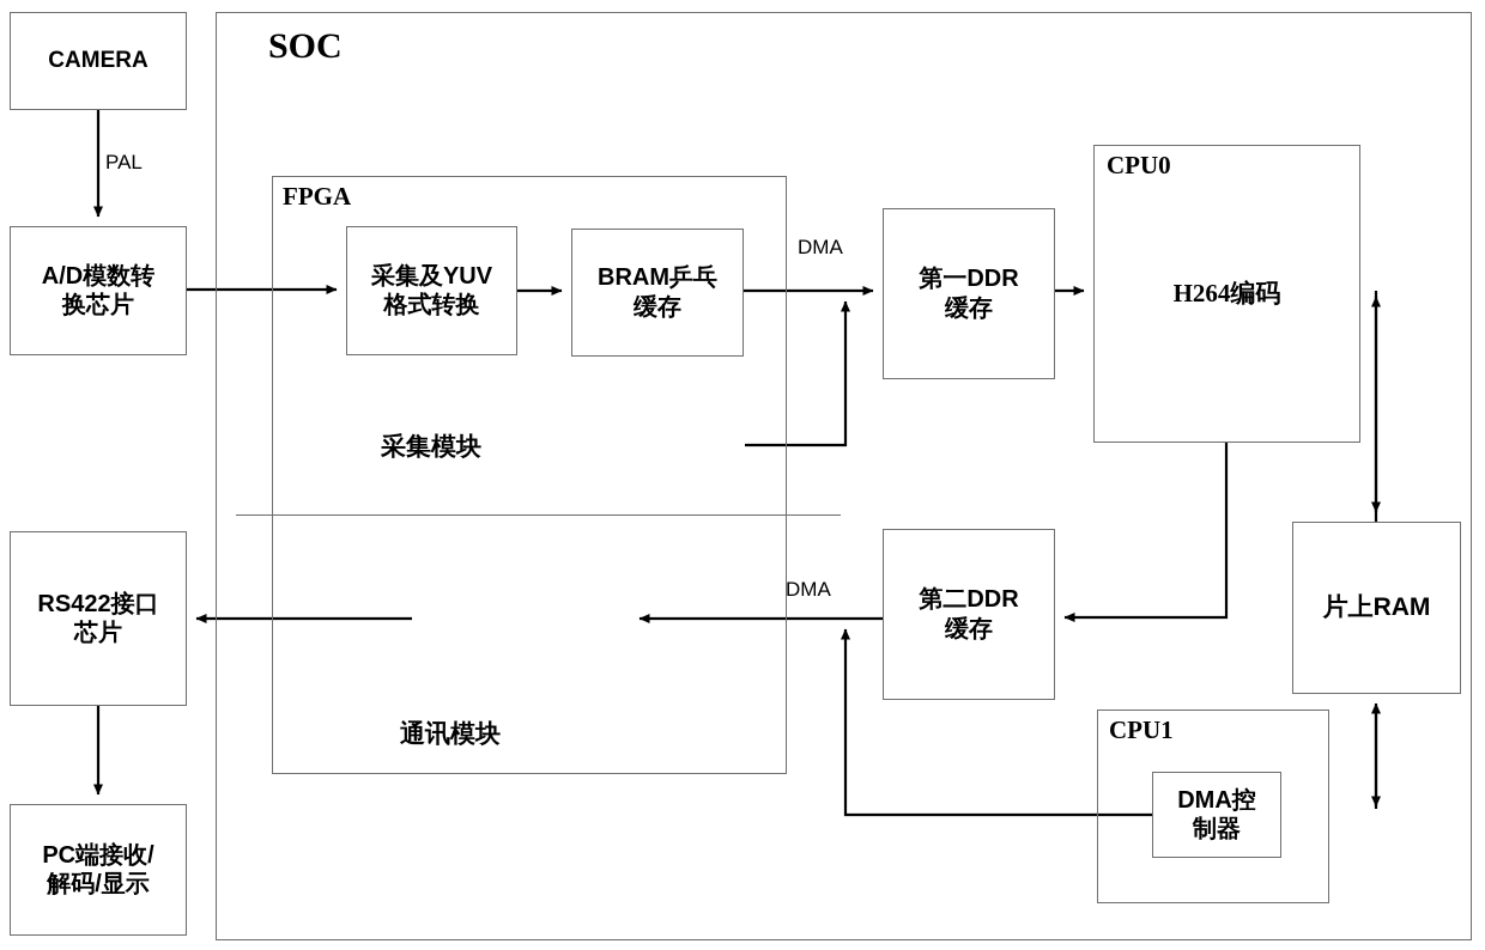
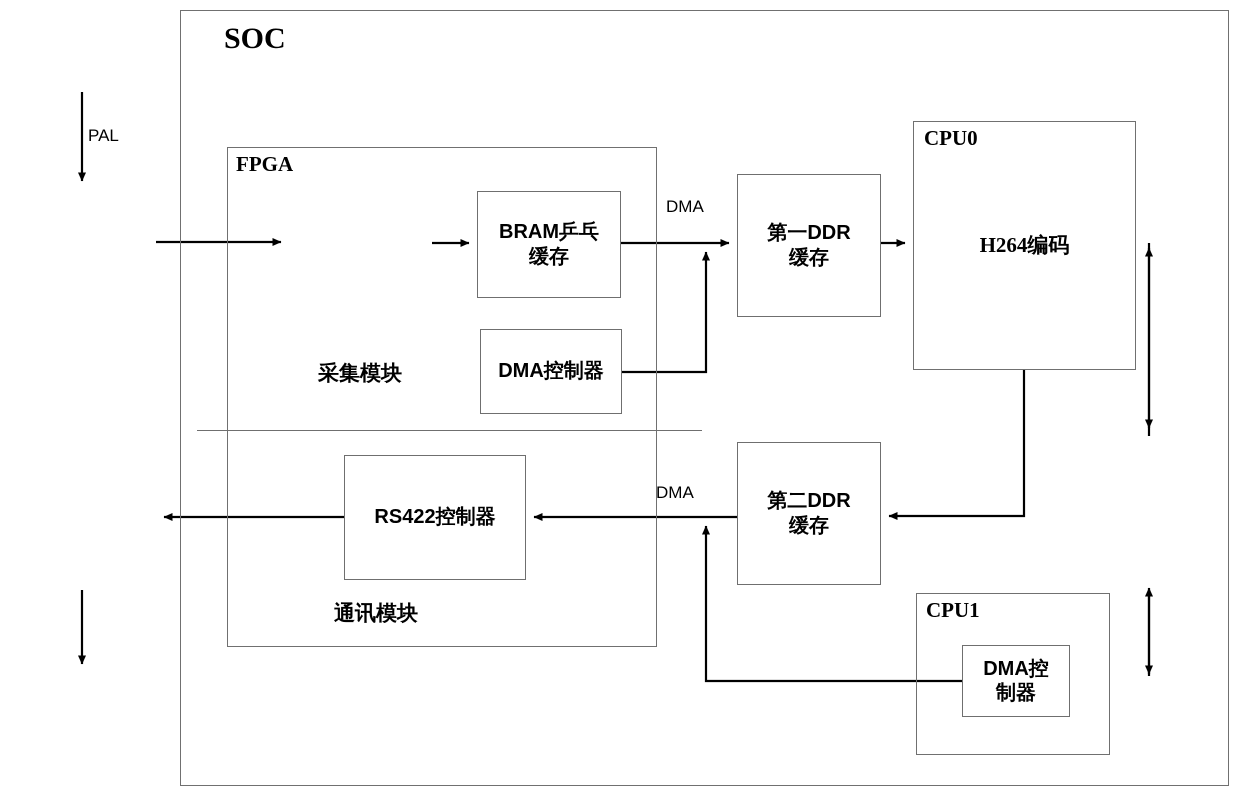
  SOC
  FPGA
  CPU0
  CPU1
- CAMERA
- A/D模数转
- 换芯片
- RS422接口
- 芯片
- PC端接收/
- 解码/显示
- 采集及YUV
- 格式转换
  BRAM乒乓
  缓存
+ DMA控制器
+ RS422控制器
  第一DDR
  缓存
  第二DDR
  缓存
  H264编码
- 片上RAM
  DMA控
  制器
  采集模块
  通讯模块
  PAL
  DMA
  DMA
